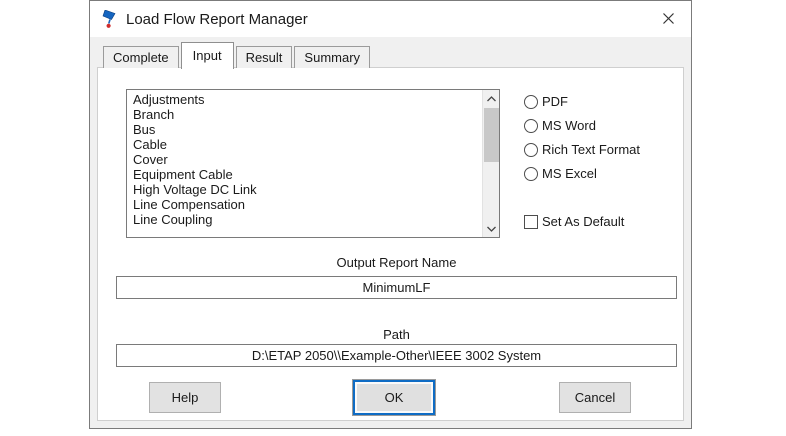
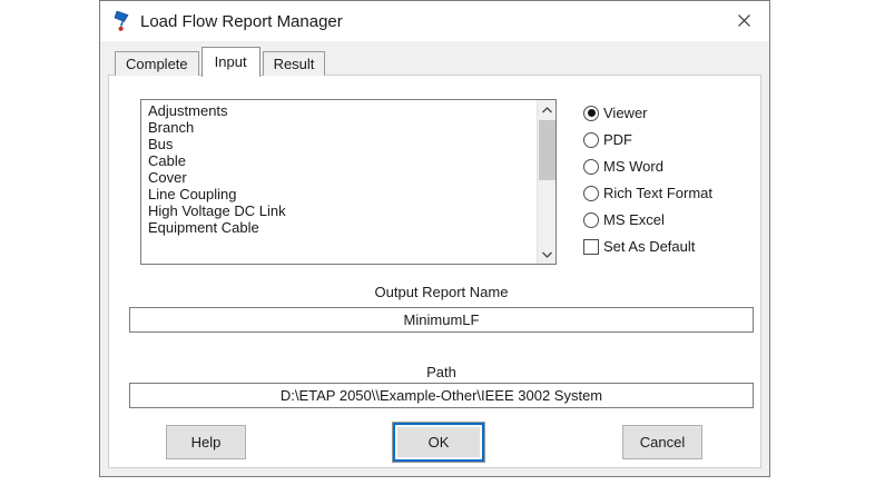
  Load Flow Report Manager
  Complete
  Input
  Result
- Summary
  Adjustments
  Branch
  Bus
  Cable
  Cover
- Equipment Cable
+ Line Coupling
  High Voltage DC Link
- Line Compensation
- Line Coupling
+ Equipment Cable
+ Viewer
  PDF
  MS Word
  Rich Text Format
  MS Excel
  Set As Default
  Output Report Name
  MinimumLF
  Path
  D:\ETAP 2050\\Example-Other\IEEE 3002 System
  Help
  OK
  Cancel
